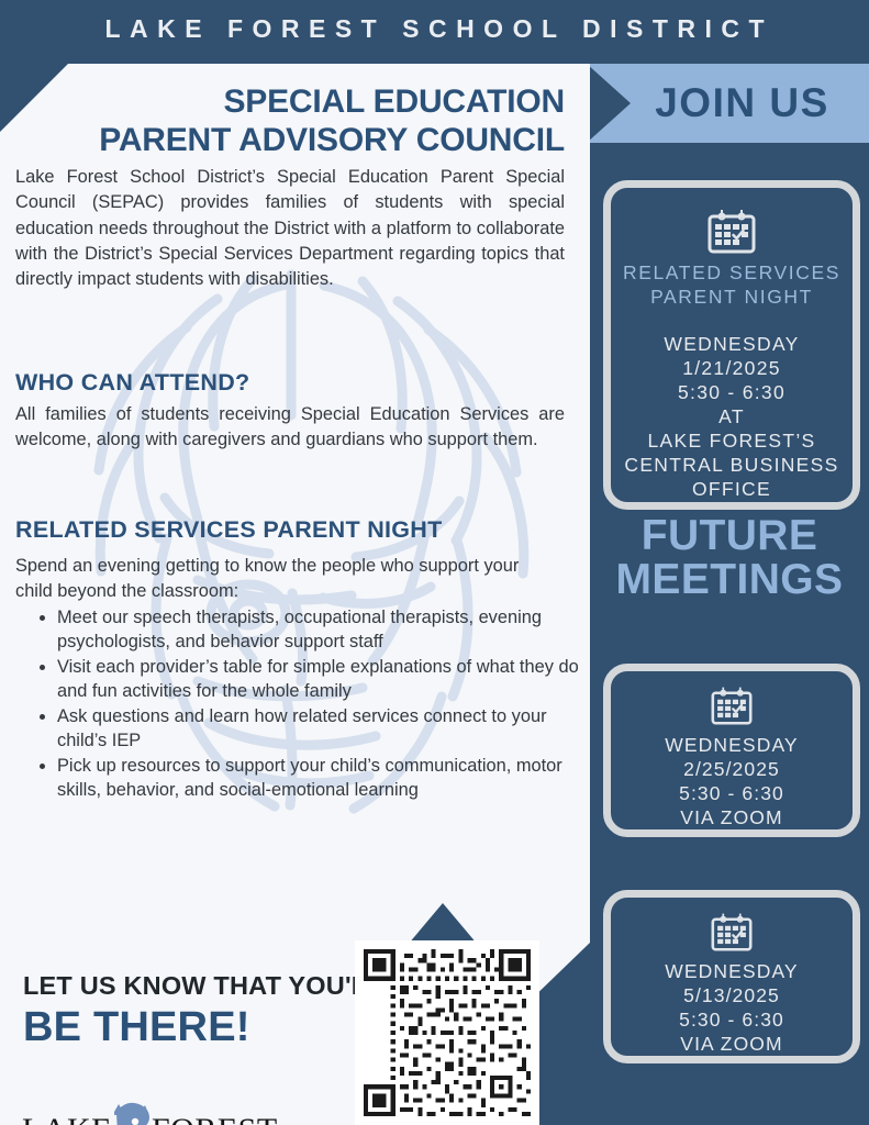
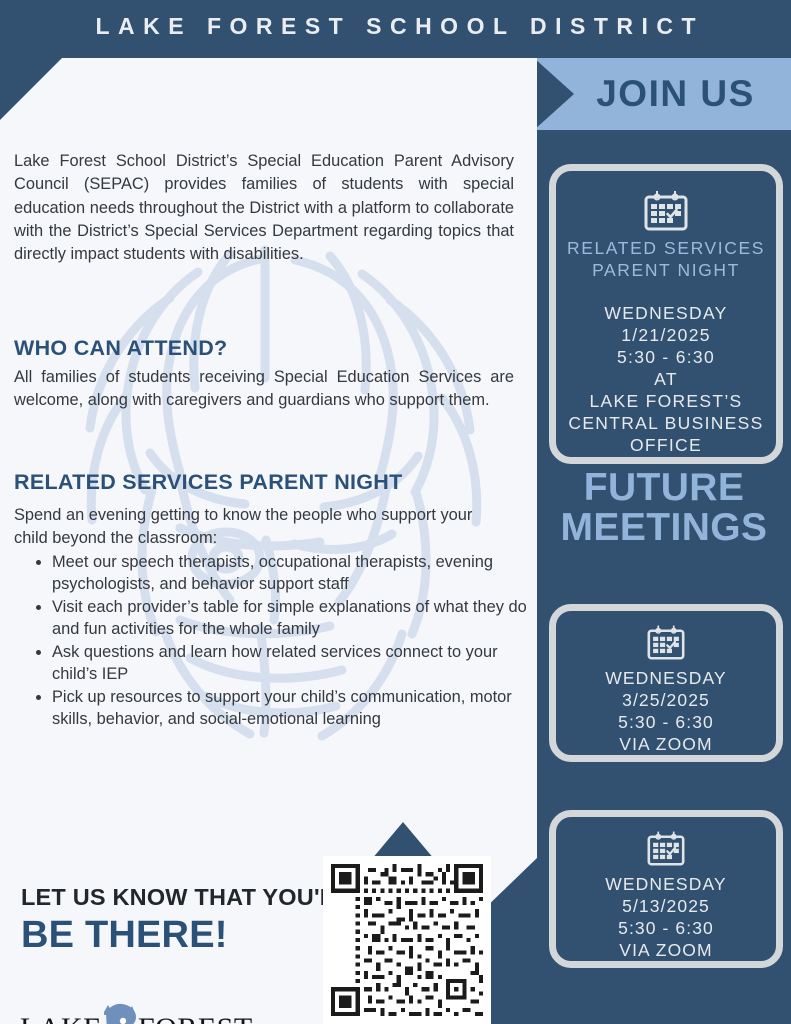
  LAKE FOREST SCHOOL DISTRICT
  JOIN US
- SPECIAL EDUCATION
- PARENT ADVISORY COUNCIL
- Lake Forest School District’s Special Education Parent Special Council (SEPAC) provides families of students with special education needs throughout the District with a platform to collaborate with the District’s Special Services Department regarding topics that directly impact students with disabilities.
+ Lake Forest School District’s Special Education Parent Advisory Council (SEPAC) provides families of students with special education needs throughout the District with a platform to collaborate with the District’s Special Services Department regarding topics that directly impact students with disabilities.
  WHO CAN ATTEND?
  All families of students receiving Special Education Services are welcome, along with caregivers and guardians who support them.
  RELATED SERVICES PARENT NIGHT
  Spend an evening getting to know the people who support your child beyond the classroom:
  Meet our speech therapists, occupational therapists, evening psychologists, and behavior support staff
  Visit each provider’s table for simple explanations of what they do and fun activities for the whole family
  Ask questions and learn how related services connect to your child’s IEP
  Pick up resources to support your child’s communication, motor skills, behavior, and social-emotional learning
  LET US KNOW THAT YOU'
  BE THERE!
  RELATED SERVICES
  PARENT NIGHT
  WEDNESDAY
  1/21/2025
  5:30 - 6:30
  AT
  LAKE FOREST’S
  CENTRAL BUSINESS
  OFFICE
  FUTURE
  MEETINGS
  WEDNESDAY
- 2/25/2025
+ 3/25/2025
  5:30 - 6:30
  VIA ZOOM
  WEDNESDAY
  5/13/2025
  5:30 - 6:30
  VIA ZOOM
